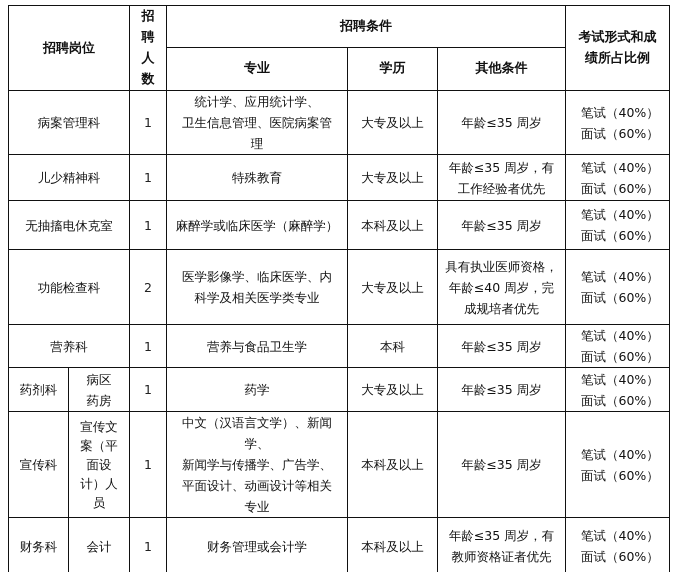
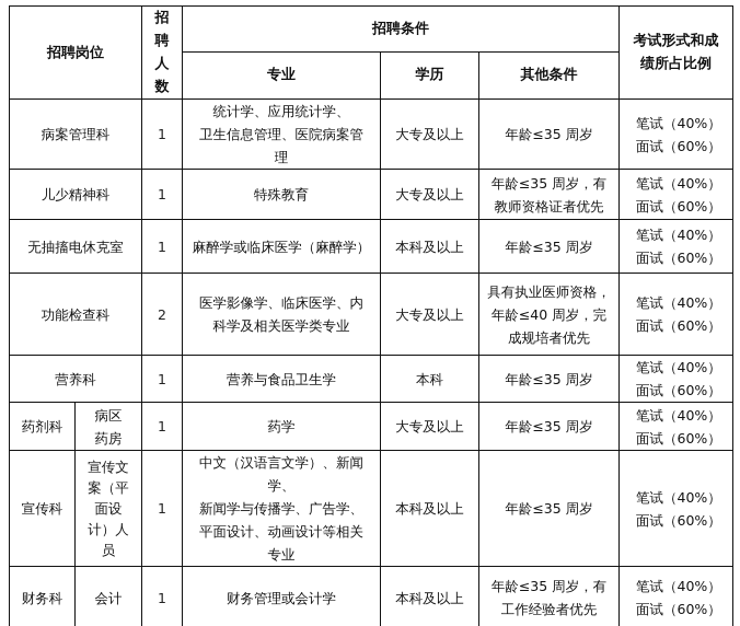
  招聘岗位	招 聘 人 数	招聘条件	考试形式和成 绩所占比例
  专业	学历	其他条件
  病案管理科	1	统计学、应用统计学、 卫生信息管理、医院病案管 理	大专及以上	年龄≤35 周岁	笔试（40%） 面试（60%）
- 儿少精神科	1	特殊教育	大专及以上	年龄≤35 周岁，有 工作经验者优先	笔试（40%） 面试（60%）
+ 儿少精神科	1	特殊教育	大专及以上	年龄≤35 周岁，有 教师资格证者优先	笔试（40%） 面试（60%）
  无抽搐电休克室	1	麻醉学或临床医学（麻醉学）	本科及以上	年龄≤35 周岁	笔试（40%） 面试（60%）
  功能检查科	2	医学影像学、临床医学、内 科学及相关医学类专业	大专及以上	具有执业医师资格， 年龄≤40 周岁，完 成规培者优先	笔试（40%） 面试（60%）
  营养科	1	营养与食品卫生学	本科	年龄≤35 周岁	笔试（40%） 面试（60%）
  药剂科	病区 药房	1	药学	大专及以上	年龄≤35 周岁	笔试（40%） 面试（60%）
  宣传科	宣传文 案（平 面设 计）人 员	1	中文（汉语言文学）、新闻学、 新闻学与传播学、广告学、 平面设计、动画设计等相关 专业	本科及以上	年龄≤35 周岁	笔试（40%） 面试（60%）
- 财务科	会计	1	财务管理或会计学	本科及以上	年龄≤35 周岁，有 教师资格证者优先	笔试（40%） 面试（60%）
+ 财务科	会计	1	财务管理或会计学	本科及以上	年龄≤35 周岁，有 工作经验者优先	笔试（40%） 面试（60%）
